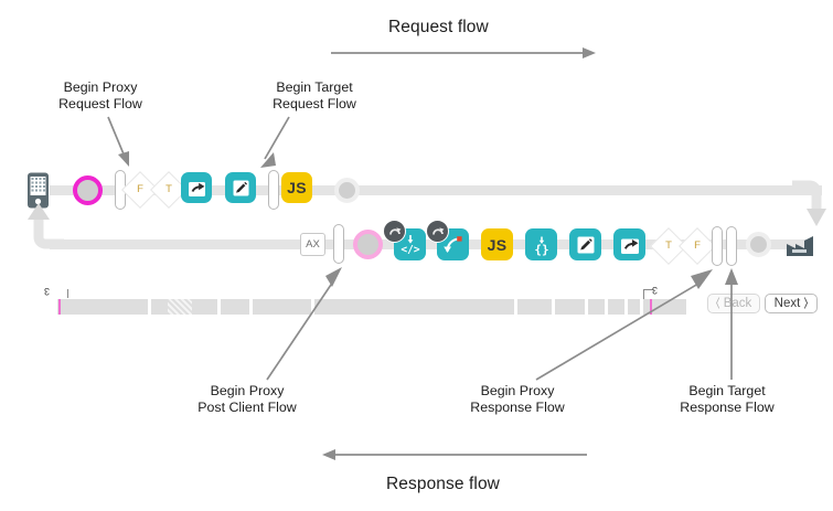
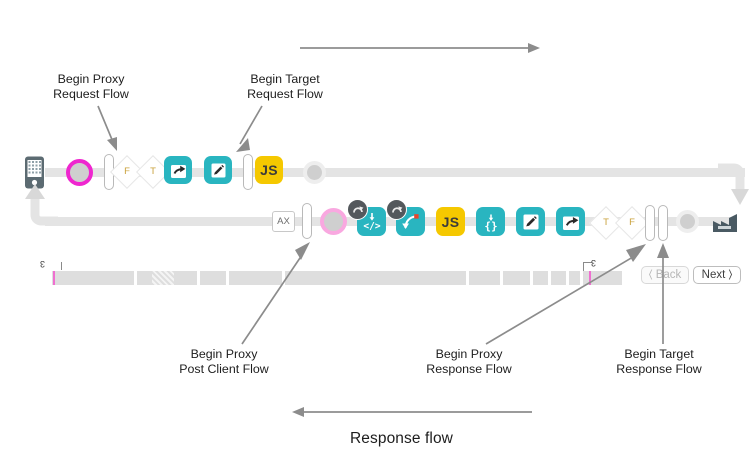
- Request flow
  Begin Proxy
  Request Flow
  Begin Target
  Request Flow
  F
  T
  JS
  AX
  </>
  JS
  {}
  T
  F
  〈 Back
  Next 〉
  Begin Proxy
  Post Client Flow
  Begin Proxy
  Response Flow
  Begin Target
  Response Flow
  Response flow
